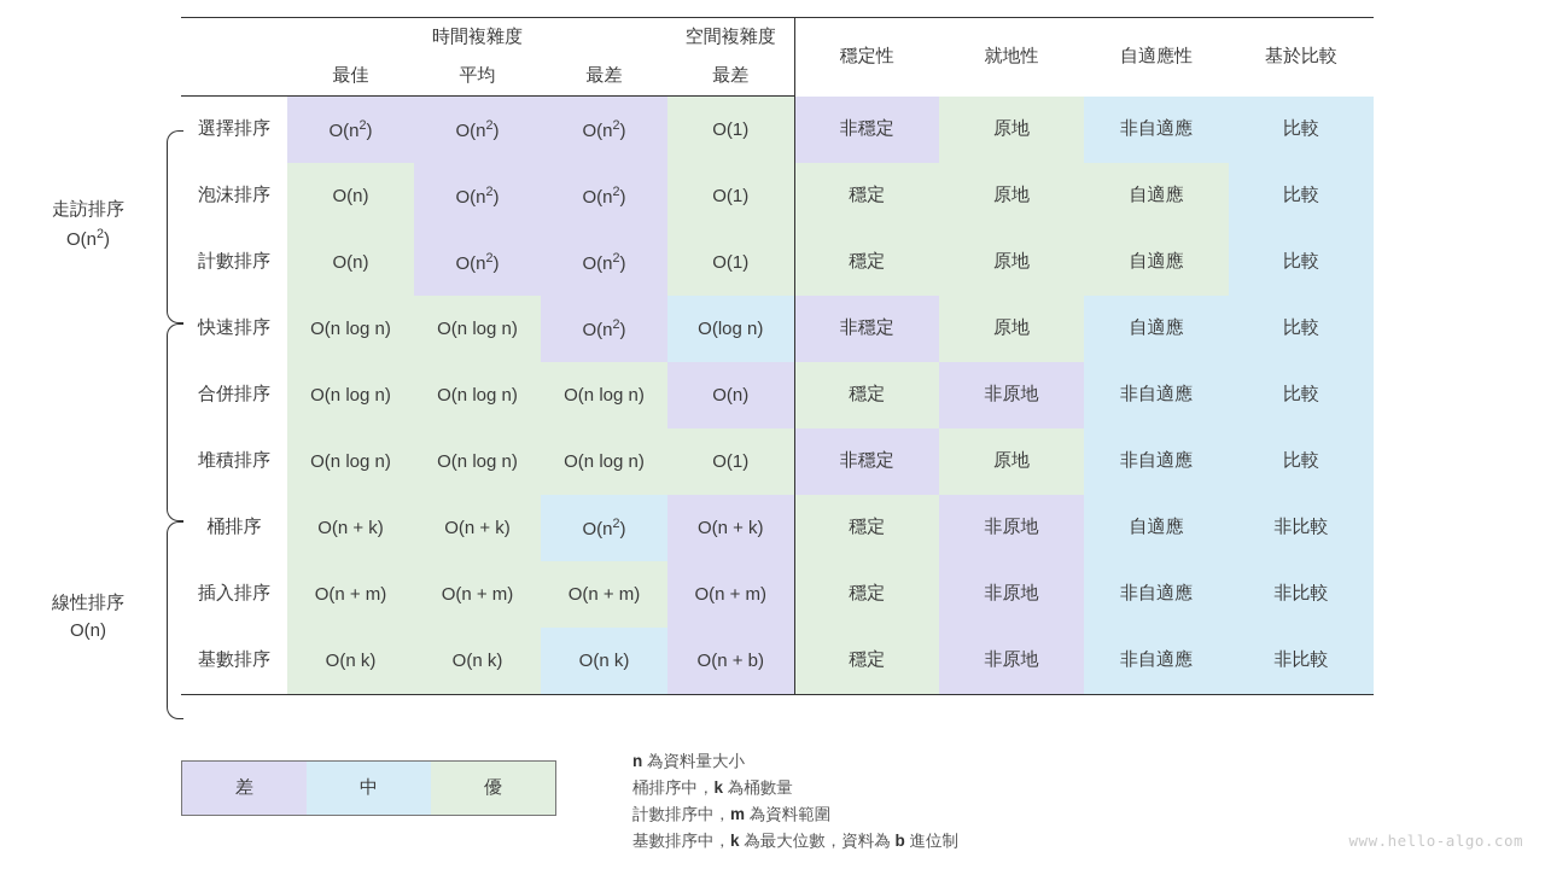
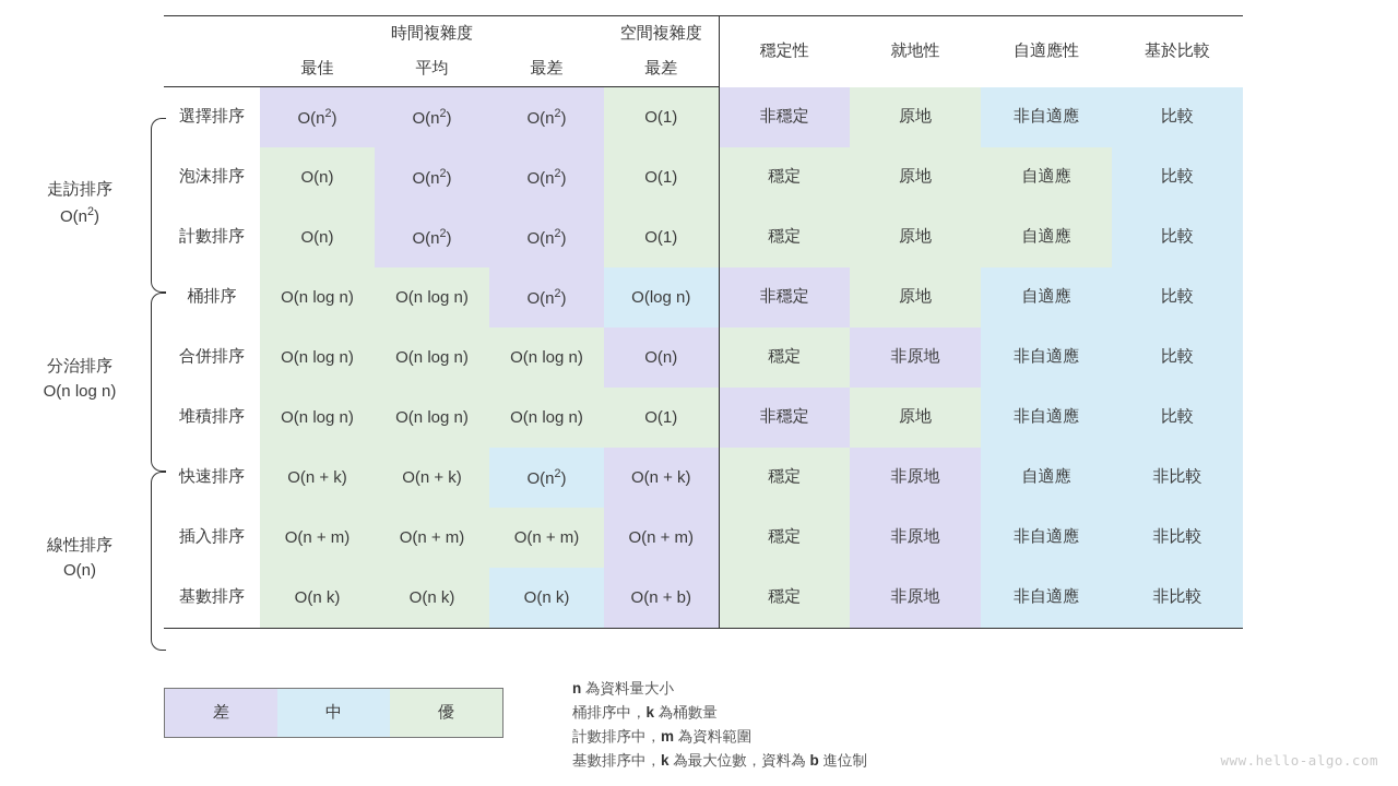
  走訪排序
  O(n2)
+ 分治排序
+ O(n log n)
  線性排序
  O(n)
  	時間複雜度	空間複雜度	穩定性	就地性	自適應性	基於比較
  	最佳	平均	最差	最差
  選擇排序	O(n2)	O(n2)	O(n2)	O(1)	非穩定	原地	非自適應	比較
  泡沫排序	O(n)	O(n2)	O(n2)	O(1)	穩定	原地	自適應	比較
  計數排序	O(n)	O(n2)	O(n2)	O(1)	穩定	原地	自適應	比較
- 快速排序	O(n log n)	O(n log n)	O(n2)	O(log n)	非穩定	原地	自適應	比較
+ 桶排序	O(n log n)	O(n log n)	O(n2)	O(log n)	非穩定	原地	自適應	比較
  合併排序	O(n log n)	O(n log n)	O(n log n)	O(n)	穩定	非原地	非自適應	比較
  堆積排序	O(n log n)	O(n log n)	O(n log n)	O(1)	非穩定	原地	非自適應	比較
- 桶排序	O(n + k)	O(n + k)	O(n2)	O(n + k)	穩定	非原地	自適應	非比較
+ 快速排序	O(n + k)	O(n + k)	O(n2)	O(n + k)	穩定	非原地	自適應	非比較
  插入排序	O(n + m)	O(n + m)	O(n + m)	O(n + m)	穩定	非原地	非自適應	非比較
  基數排序	O(n k)	O(n k)	O(n k)	O(n + b)	穩定	非原地	非自適應	非比較
  差
  中
  優
  n 為資料量大小
  桶排序中，k 為桶數量
  計數排序中，m 為資料範圍
  基數排序中，k 為最大位數，資料為 b 進位制
  www.hello-algo.com
